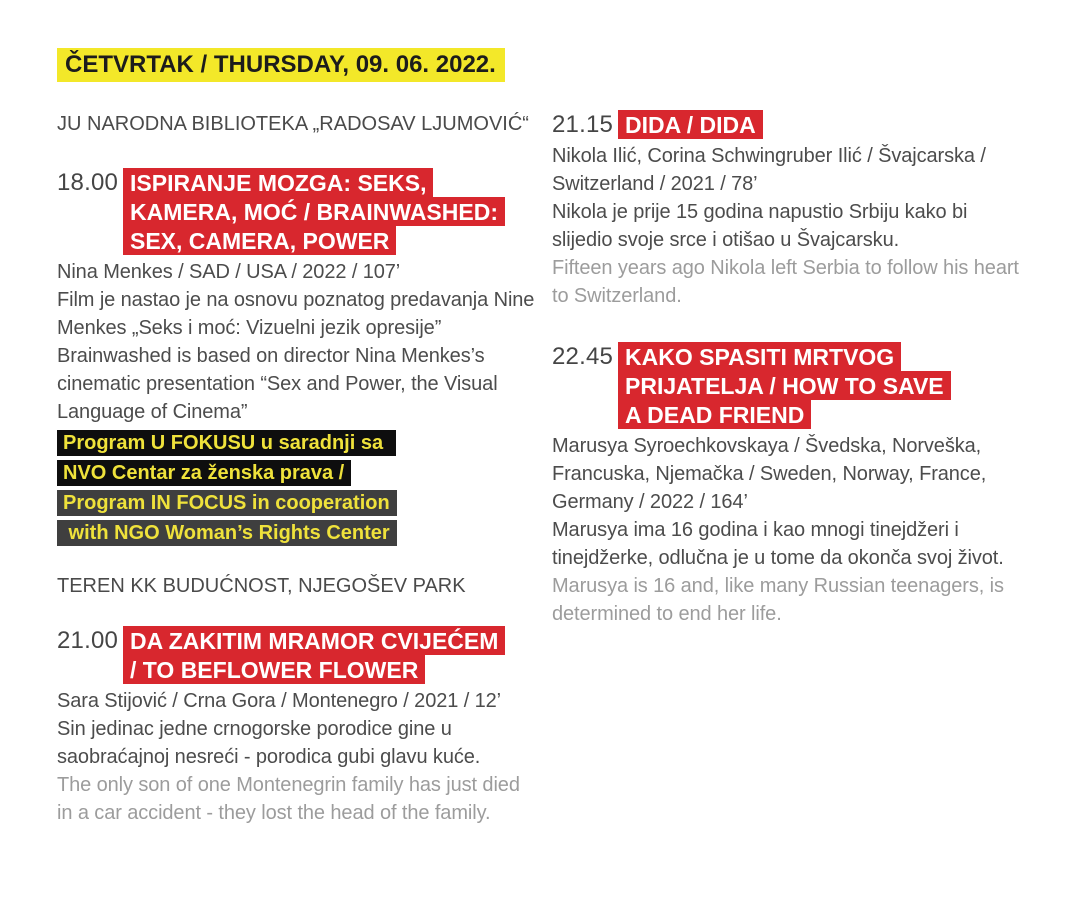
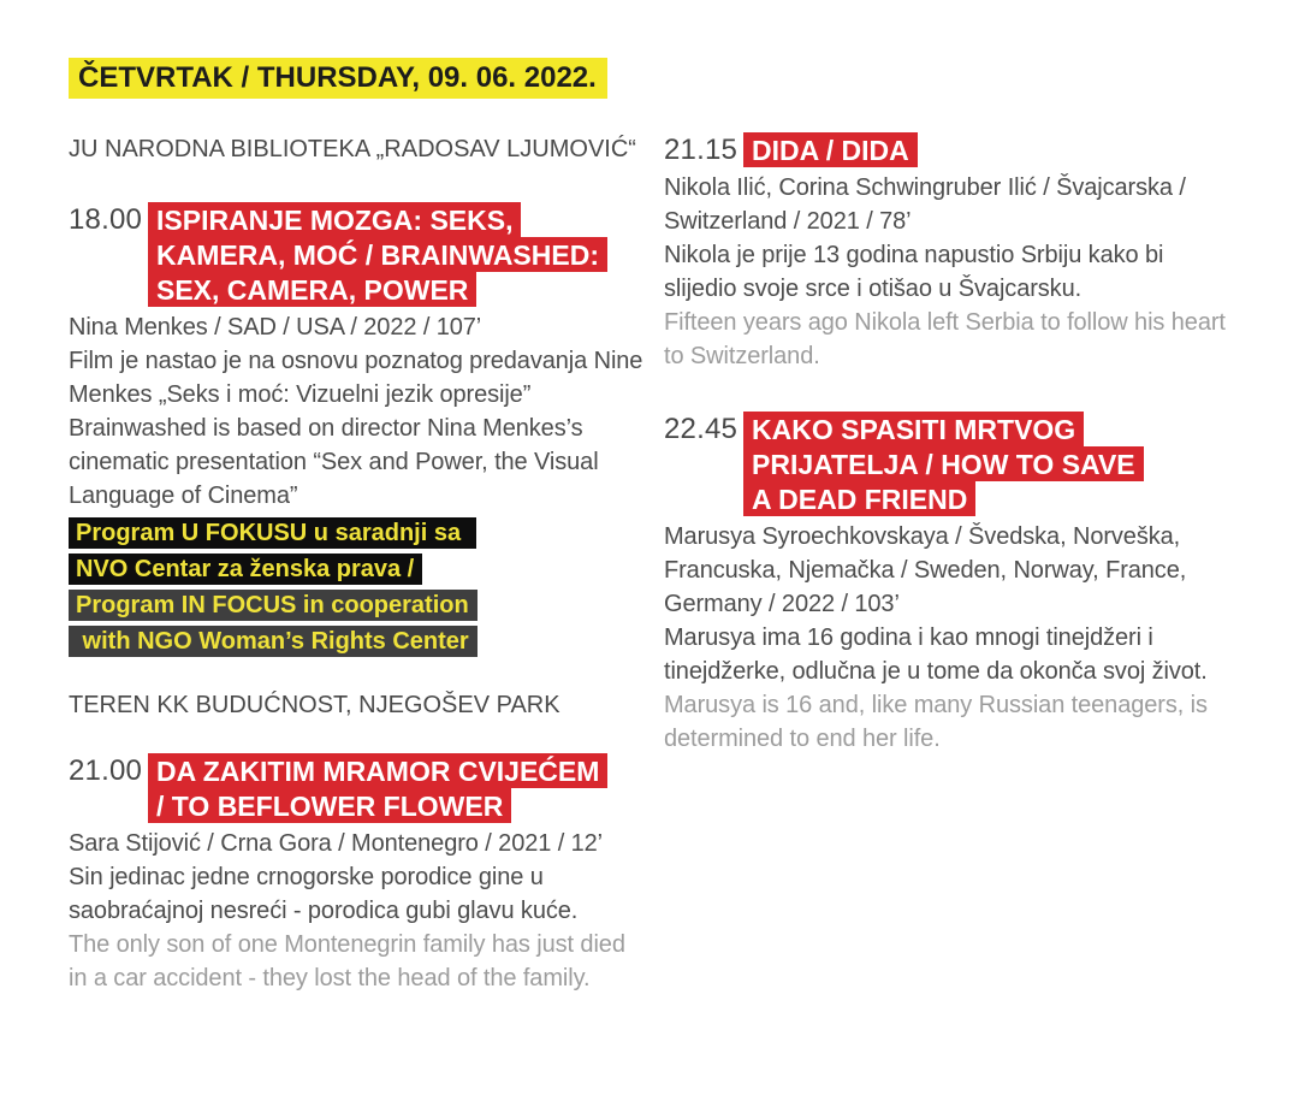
  ČETVRTAK / THURSDAY, 09. 06. 2022.
  JU NARODNA BIBLIOTEKA „RADOSAV LJUMOVIĆ“
  18.00
  ISPIRANJE MOZGA: SEKS,
  KAMERA, MOĆ / BRAINWASHED:
  SEX, CAMERA, POWER
  Nina Menkes / SAD / USA / 2022 / 107’
  Film je nastao je na osnovu poznatog predavanja Nine
  Menkes „Seks i moć: Vizuelni jezik opresije”
  Brainwashed is based on director Nina Menkes’s
  cinematic presentation “Sex and Power, the Visual
  Language of Cinema”
  Program U FOKUSU u saradnji sa
  NVO Centar za ženska prava /
  Program IN FOCUS in cooperation
  with NGO Woman’s Rights Center
  TEREN KK BUDUĆNOST, NJEGOŠEV PARK
  21.00
  DA ZAKITIM MRAMOR CVIJEĆEM
  / TO BEFLOWER FLOWER
  Sara Stijović / Crna Gora / Montenegro / 2021 / 12’
  Sin jedinac jedne crnogorske porodice gine u
  saobraćajnoj nesreći - porodica gubi glavu kuće.
  The only son of one Montenegrin family has just died
  in a car accident - they lost the head of the family.
  21.15
  DIDA / DIDA
  Nikola Ilić, Corina Schwingruber Ilić / Švajcarska /
  Switzerland / 2021 / 78’
- Nikola je prije 15 godina napustio Srbiju kako bi
+ Nikola je prije 13 godina napustio Srbiju kako bi
  slijedio svoje srce i otišao u Švajcarsku.
  Fifteen years ago Nikola left Serbia to follow his heart
  to Switzerland.
  22.45
  KAKO SPASITI MRTVOG
  PRIJATELJA / HOW TO SAVE
  A DEAD FRIEND
  Marusya Syroechkovskaya / Švedska, Norveška,
  Francuska, Njemačka / Sweden, Norway, France,
- Germany / 2022 / 164’
+ Germany / 2022 / 103’
  Marusya ima 16 godina i kao mnogi tinejdžeri i
  tinejdžerke, odlučna je u tome da okonča svoj život.
  Marusya is 16 and, like many Russian teenagers, is
  determined to end her life.
